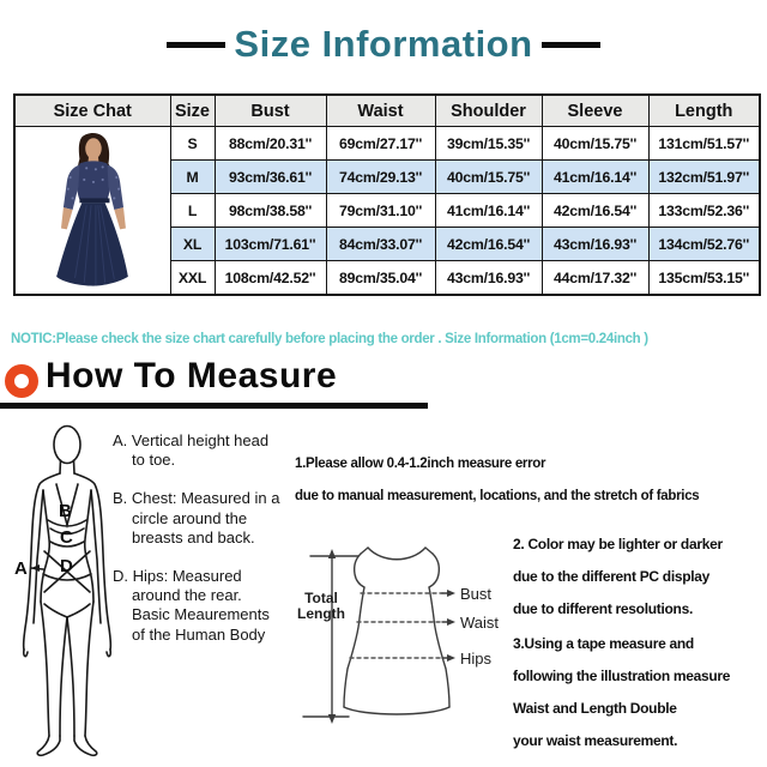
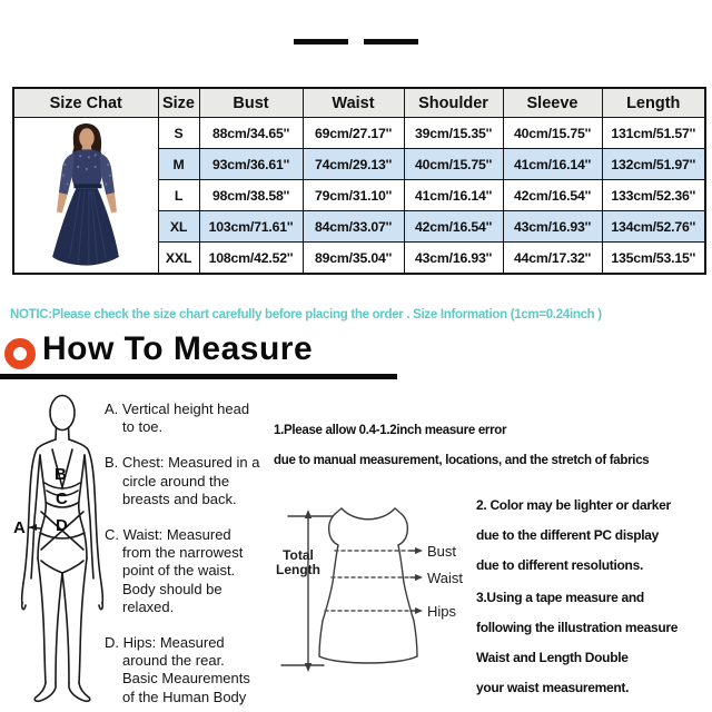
- Size Information
  Size Chat	Size	Bust	Waist	Shoulder	Sleeve	Length
- 	S	88cm/20.31''	69cm/27.17''	39cm/15.35''	40cm/15.75''	131cm/51.57''
+ 	S	88cm/34.65''	69cm/27.17''	39cm/15.35''	40cm/15.75''	131cm/51.57''
  M	93cm/36.61''	74cm/29.13''	40cm/15.75''	41cm/16.14''	132cm/51.97''
  L	98cm/38.58''	79cm/31.10''	41cm/16.14''	42cm/16.54''	133cm/52.36''
  XL	103cm/71.61''	84cm/33.07''	42cm/16.54''	43cm/16.93''	134cm/52.76''
  XXL	108cm/42.52''	89cm/35.04''	43cm/16.93''	44cm/17.32''	135cm/53.15''
  NOTIC:Please check the size chart carefully before placing the order . Size Information (1cm=0.24inch )
  How To Measure
  A
  B
  C
  D
  A. Vertical height head
  to toe.
  B. Chest: Measured in a
  circle around the
  breasts and back.
+ C. Waist: Measured
+ from the narrowest
+ point of the waist.
+ Body should be
+ relaxed.
  D. Hips: Measured
  around the rear.
  Basic Meaurements
  of the Human Body
  1.Please allow 0.4-1.2inch measure error
  due to manual measurement, locations, and the stretch of fabrics
  2. Color may be lighter or darker
  due to the different PC display
  due to different resolutions.
  3.Using a tape measure and
  following the illustration measure
  Waist and Length Double
  your waist measurement.
  Total Length
  Bust
  Waist
  Hips
